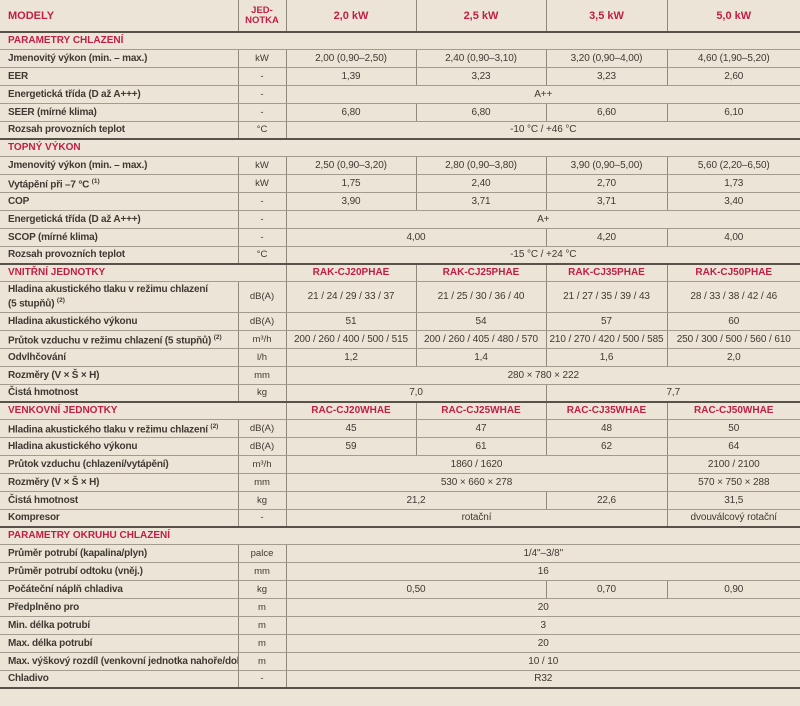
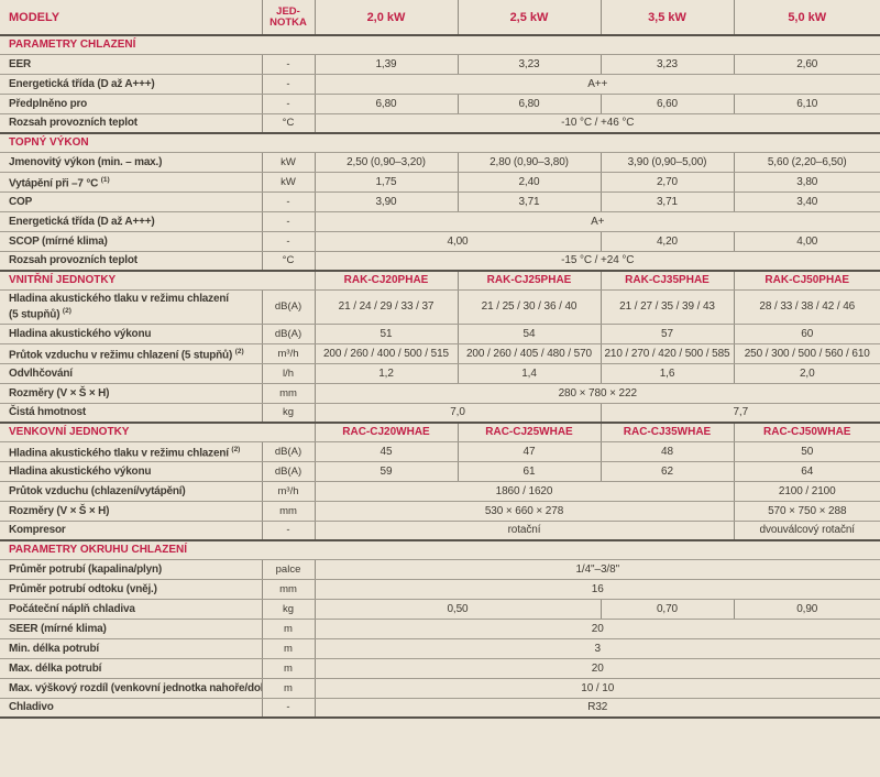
  MODELY	JED-NOTKA	2,0 kW	2,5 kW	3,5 kW	5,0 kW
  PARAMETRY CHLAZENÍ
- Jmenovitý výkon (min. – max.)	kW	2,00 (0,90–2,50)	2,40 (0,90–3,10)	3,20 (0,90–4,00)	4,60 (1,90–5,20)
  EER	-	1,39	3,23	3,23	2,60
  Energetická třída (D až A+++)	-	A++
- SEER (mírné klima)	-	6,80	6,80	6,60	6,10
+ Předplněno pro	-	6,80	6,80	6,60	6,10
  Rozsah provozních teplot	°C	-10 °C / +46 °C
  TOPNÝ VÝKON
  Jmenovitý výkon (min. – max.)	kW	2,50 (0,90–3,20)	2,80 (0,90–3,80)	3,90 (0,90–5,00)	5,60 (2,20–6,50)
- Vytápění při –7 °C	kW	1,75	2,40	2,70	1,73
+ Vytápění při –7 °C	kW	1,75	2,40	2,70	3,80
  COP	-	3,90	3,71	3,71	3,40
  Energetická třída (D až A+++)	-	A+
  SCOP (mírné klima)	-	4,00	4,20	4,00
  Rozsah provozních teplot	°C	-15 °C / +24 °C
  VNITŘNÍ JEDNOTKY	RAK-CJ20PHAE	RAK-CJ25PHAE	RAK-CJ35PHAE	RAK-CJ50PHAE
  Hladina akustického tlaku v režimu chlazení(5 stupňů)	dB(A)	21 / 24 / 29 / 33 / 37	21 / 25 / 30 / 36 / 40	21 / 27 / 35 / 39 / 43	28 / 33 / 38 / 42 / 46
  Hladina akustického výkonu	dB(A)	51	54	57	60
  Průtok vzduchu v režimu chlazení (5 stupňů)	m³/h	200 / 260 / 400 / 500 / 515	200 / 260 / 405 / 480 / 570	210 / 270 / 420 / 500 / 585	250 / 300 / 500 / 560 / 610
  Odvlhčování	l/h	1,2	1,4	1,6	2,0
  Rozměry (V × Š × H)	mm	280 × 780 × 222
  Čistá hmotnost	kg	7,0	7,7
  VENKOVNÍ JEDNOTKY	RAC-CJ20WHAE	RAC-CJ25WHAE	RAC-CJ35WHAE	RAC-CJ50WHAE
  Hladina akustického tlaku v režimu chlazení	dB(A)	45	47	48	50
  Hladina akustického výkonu	dB(A)	59	61	62	64
  Průtok vzduchu (chlazení/vytápění)	m³/h	1860 / 1620	2100 / 2100
  Rozměry (V × Š × H)	mm	530 × 660 × 278	570 × 750 × 288
- Čistá hmotnost	kg	21,2	22,6	31,5
  Kompresor	-	rotační	dvouválcový rotační
  PARAMETRY OKRUHU CHLAZENÍ
  Průměr potrubí (kapalina/plyn)	palce	1/4"–3/8"
  Průměr potrubí odtoku (vněj.)	mm	16
  Počáteční náplň chladiva	kg	0,50	0,70	0,90
- Předplněno pro	m	20
+ SEER (mírné klima)	m	20
  Min. délka potrubí	m	3
  Max. délka potrubí	m	20
  Max. výškový rozdíl (venkovní jednotka nahoře/do	m	10 / 10
  Chladivo	-	R32
